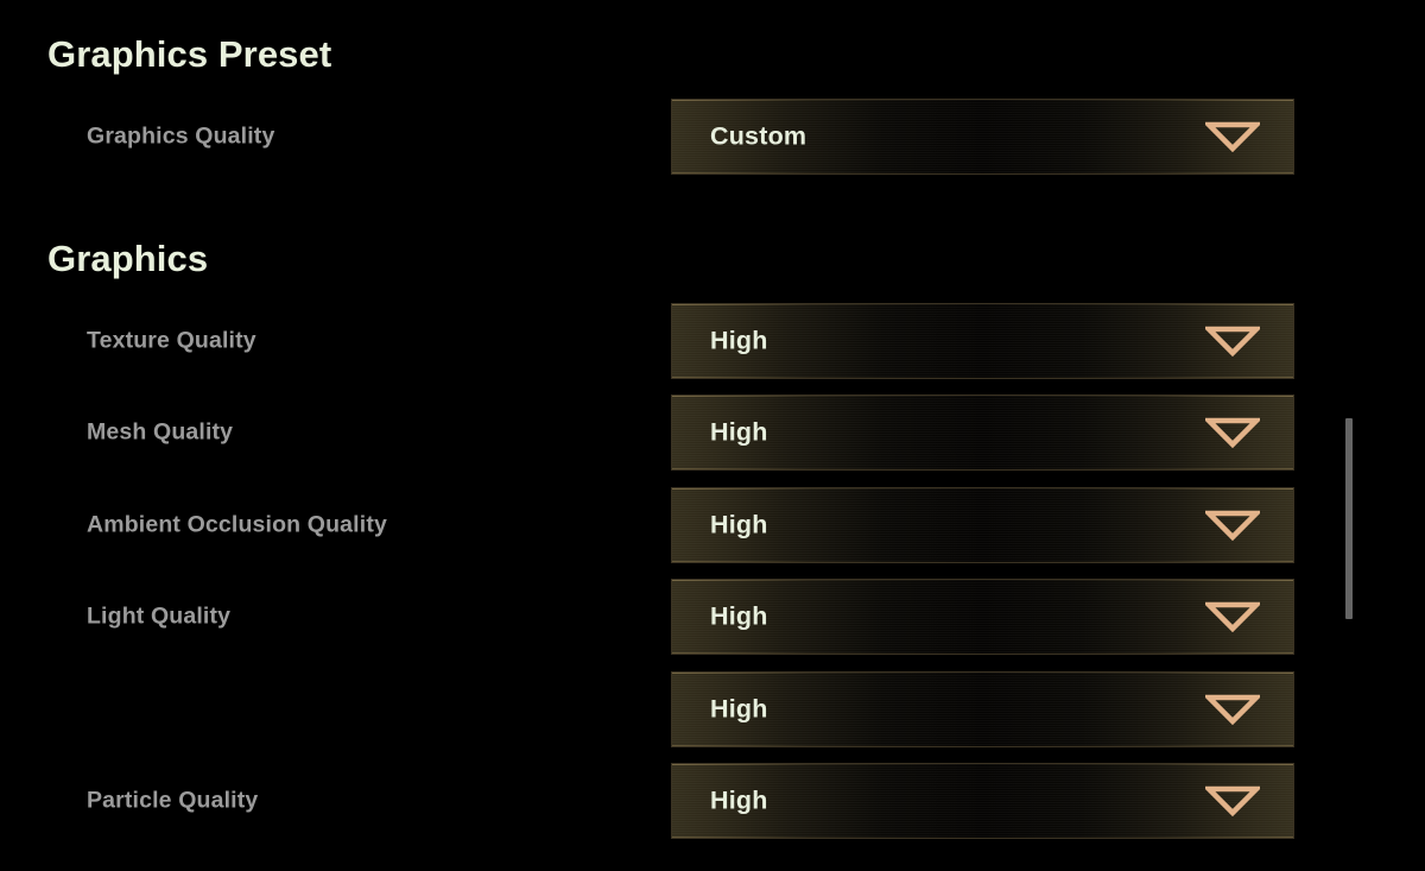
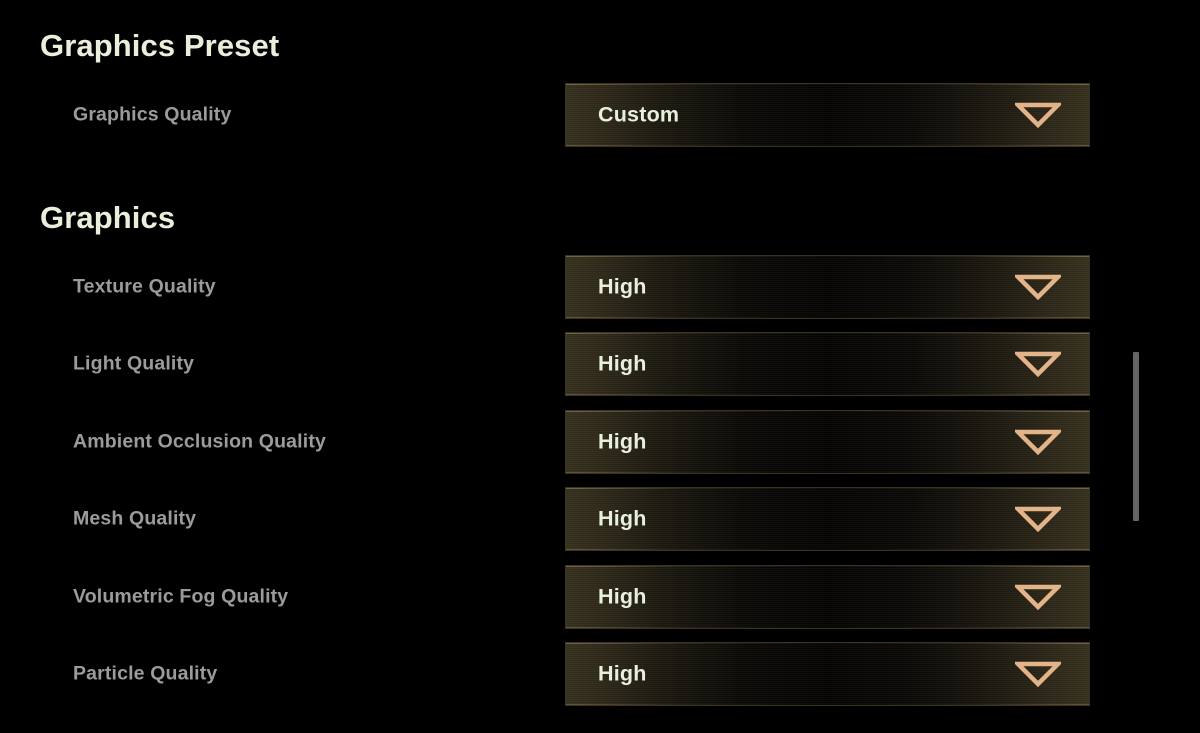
  Graphics Preset
  Graphics Quality
  Custom
  Graphics
  Texture Quality
  High
- Mesh Quality
+ Light Quality
  High
  Ambient Occlusion Quality
  High
- Light Quality
+ Mesh Quality
  High
+ Volumetric Fog Quality
  High
  Particle Quality
  High
